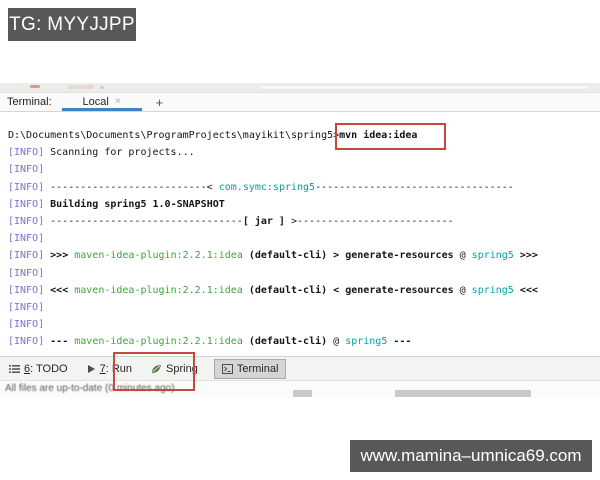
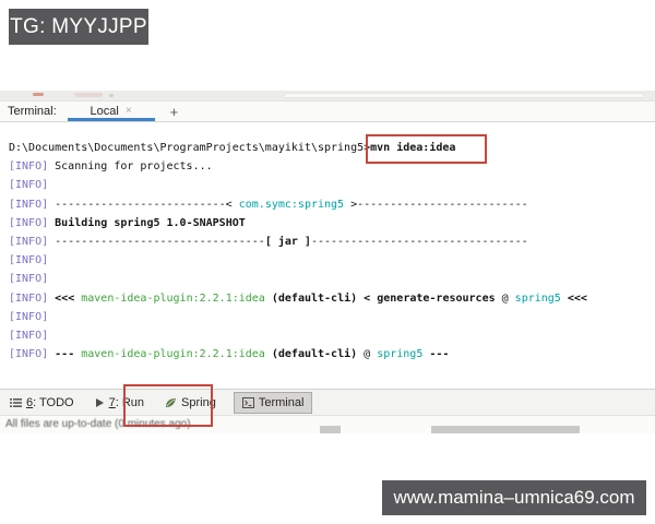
  TG: MYYJJPP
  Terminal:
  Local
  ×
  +
  D:\Documents\Documents\ProgramProjects\mayikit\spring5>mvn idea:idea
  [INFO] Scanning for projects...
  [INFO]
- [INFO] --------------------------< com.symc:spring5---------------------------------
+ [INFO] --------------------------< com.symc:spring5 >--------------------------
  [INFO] Building spring5 1.0-SNAPSHOT
- [INFO] --------------------------------[ jar ] >--------------------------
+ [INFO] --------------------------------[ jar ]---------------------------------
  [INFO]
- [INFO] >>> maven-idea-plugin:2.2.1:idea (default-cli) > generate-resources @ spring5 >>>
  [INFO]
  [INFO] <<< maven-idea-plugin:2.2.1:idea (default-cli) < generate-resources @ spring5 <<<
  [INFO]
  [INFO]
  [INFO] --- maven-idea-plugin:2.2.1:idea (default-cli) @ spring5 ---
  6: TODO
  7: Run
  Spring
  Terminal
  All files are up-to-date (0 minutes ago)
  www.mamina–umnica69.com
